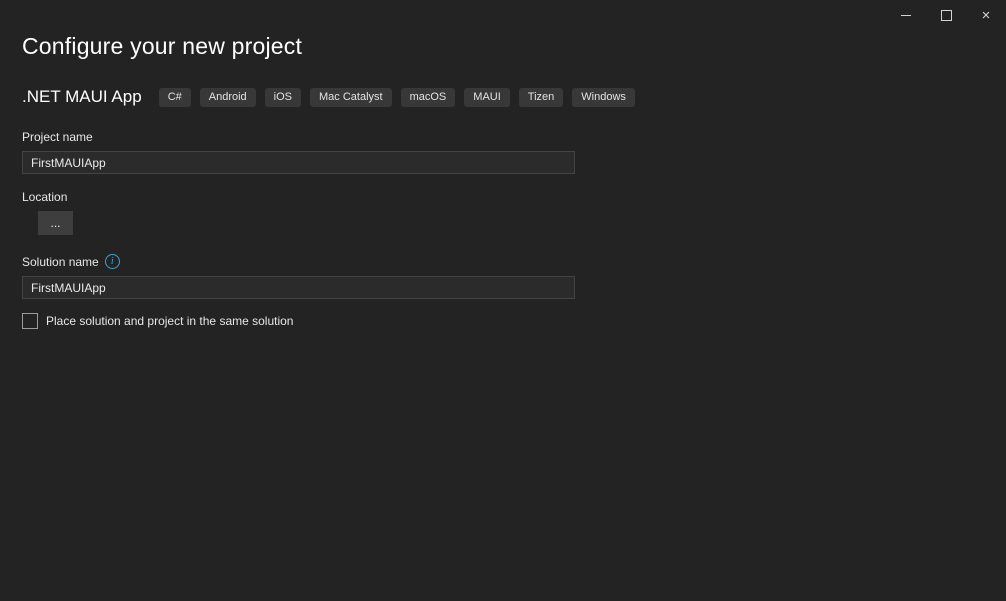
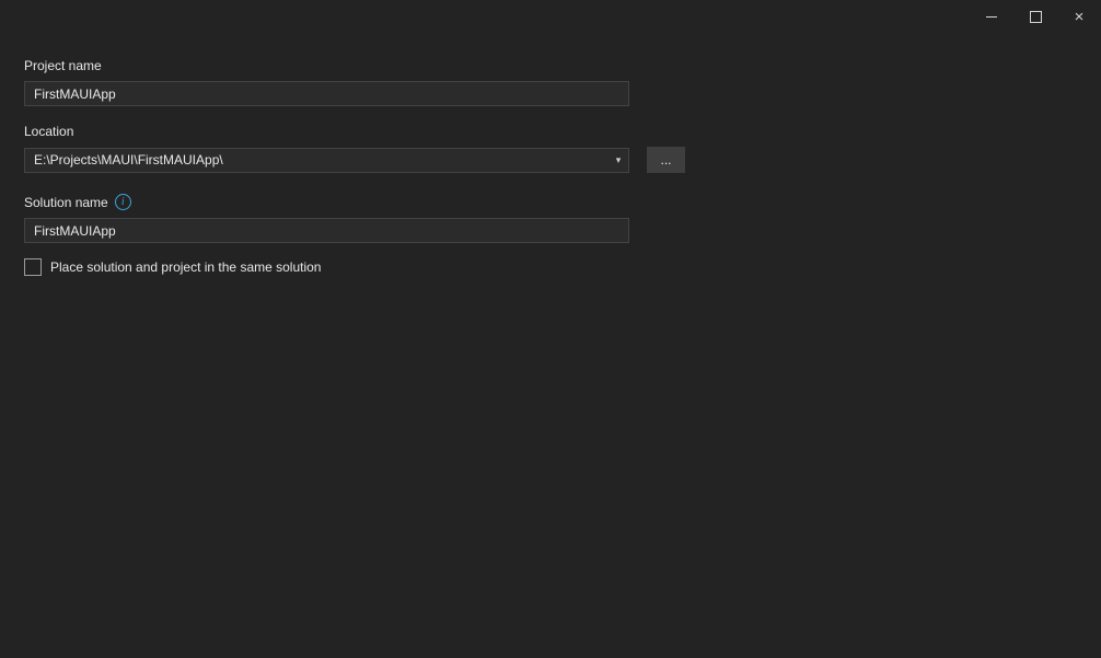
  ×
- Configure your new project
- .NET MAUI App
- C#
- Android
- iOS
- Mac Catalyst
- macOS
- MAUI
- Tizen
- Windows
  Project name
  FirstMAUIApp
  Location
+ E:\Projects\MAUI\FirstMAUIApp\
+ ▾
  ...
  Solution name
  i
  FirstMAUIApp
  Place solution and project in the same solution
